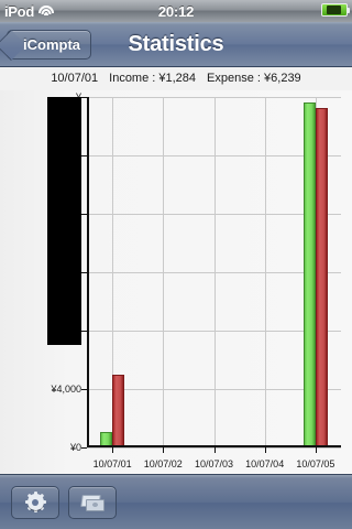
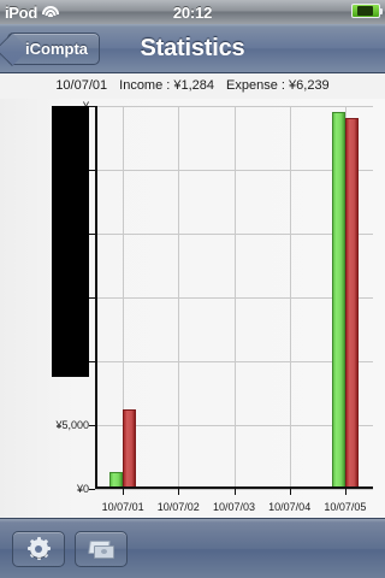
  iPod
  20:12
  iCompta
  Statistics
  10/07/01
  Income : ¥1,284
  Expense : ¥6,239
  ¥0
- ¥4,000
+ ¥5,000
  10/07/01
  10/07/02
  10/07/03
  10/07/04
  10/07/05
